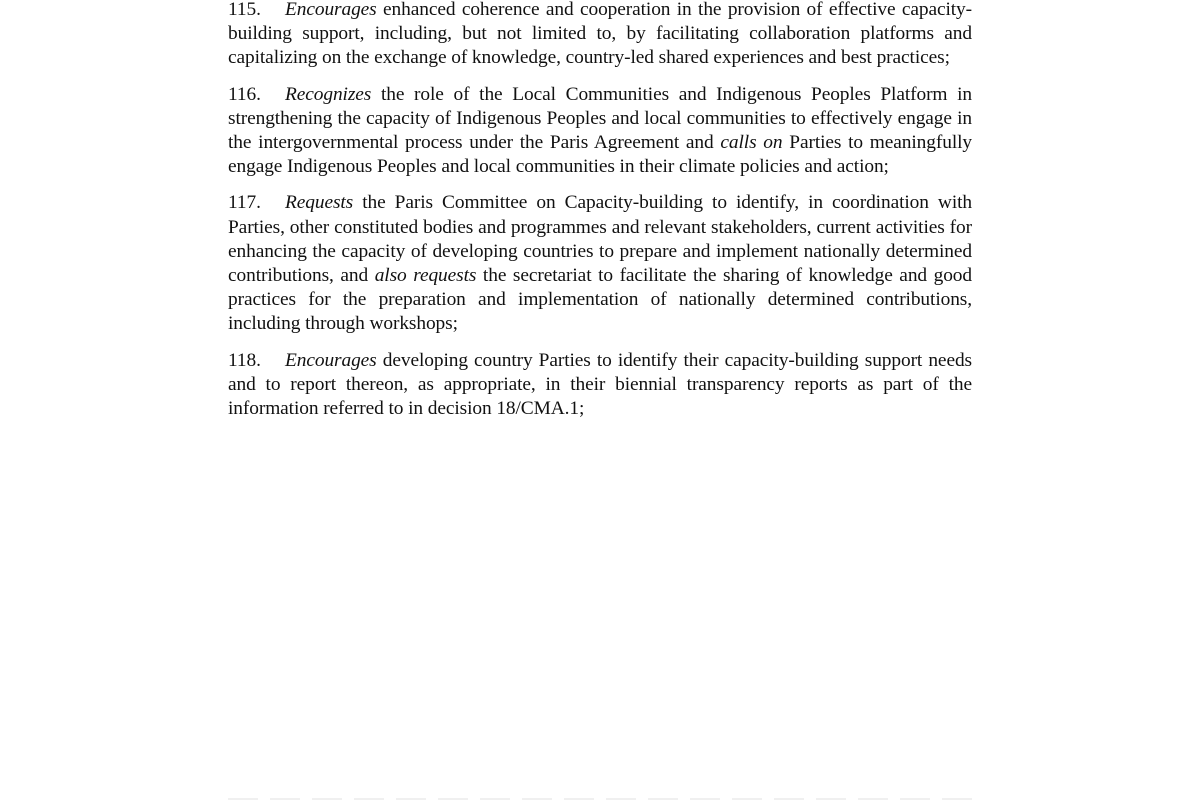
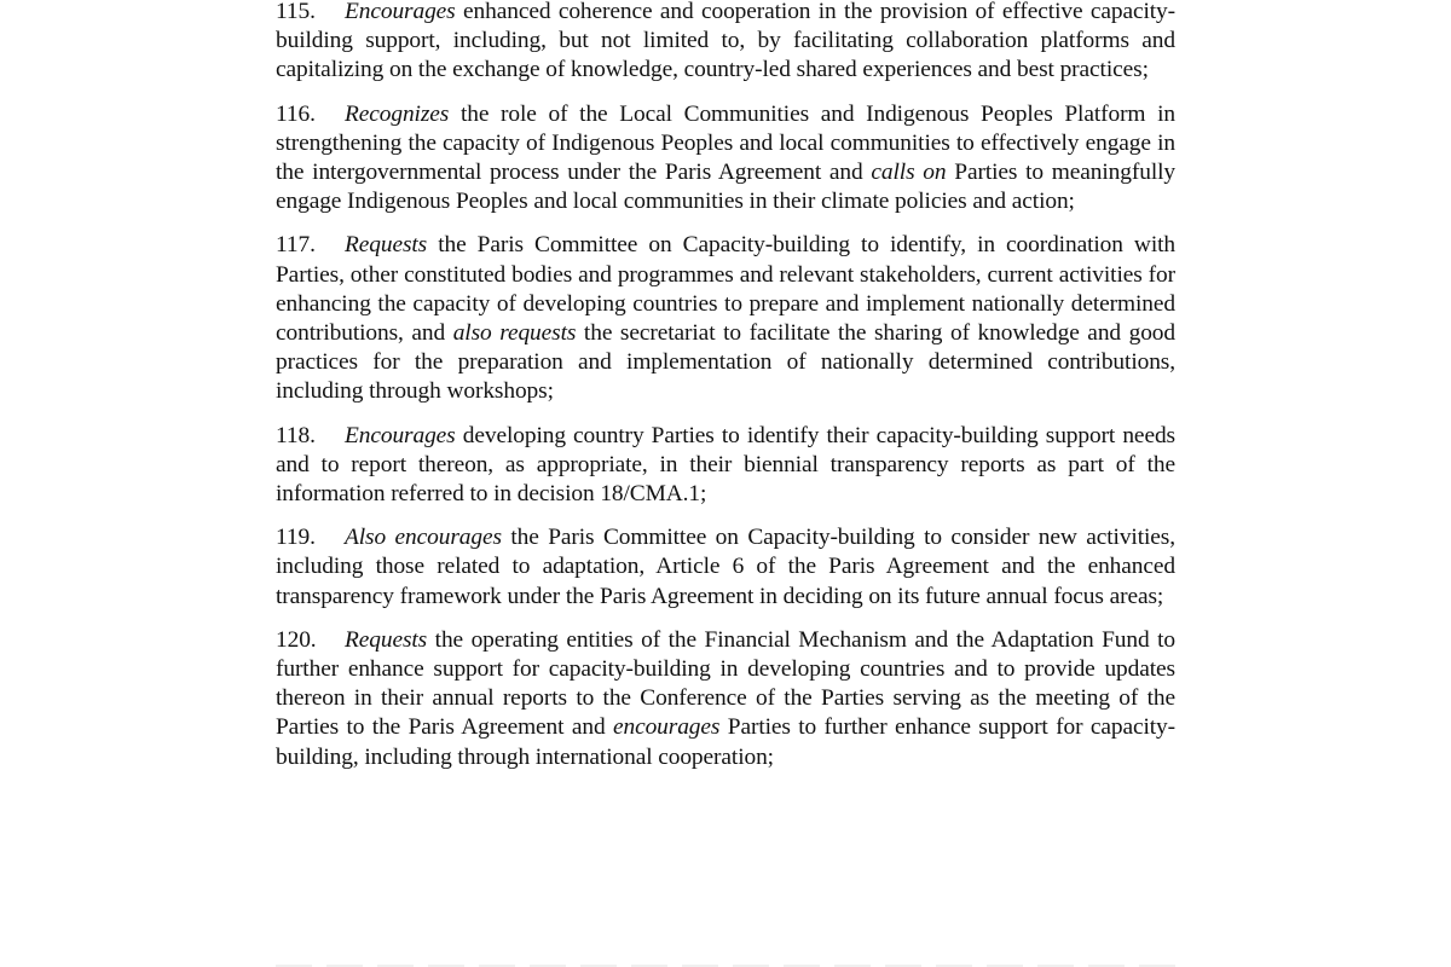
  115. Encourages enhanced coherence and cooperation in the provision of effective capacity-building support, including, but not limited to, by facilitating collaboration platforms and capitalizing on the exchange of knowledge, country-led shared experiences and best practices;
  116. Recognizes the role of the Local Communities and Indigenous Peoples Platform in strengthening the capacity of Indigenous Peoples and local communities to effectively engage in the intergovernmental process under the Paris Agreement and calls on Parties to meaningfully engage Indigenous Peoples and local communities in their climate policies and action;
  117. Requests the Paris Committee on Capacity-building to identify, in coordination with Parties, other constituted bodies and programmes and relevant stakeholders, current activities for enhancing the capacity of developing countries to prepare and implement nationally determined contributions, and also requests the secretariat to facilitate the sharing of knowledge and good practices for the preparation and implementation of nationally determined contributions, including through workshops;
  118. Encourages developing country Parties to identify their capacity-building support needs and to report thereon, as appropriate, in their biennial transparency reports as part of the information referred to in decision 18/CMA.1;
+ 119. Also encourages the Paris Committee on Capacity-building to consider new activities, including those related to adaptation, Article 6 of the Paris Agreement and the enhanced transparency framework under the Paris Agreement in deciding on its future annual focus areas;
+ 120. Requests the operating entities of the Financial Mechanism and the Adaptation Fund to further enhance support for capacity-building in developing countries and to provide updates thereon in their annual reports to the Conference of the Parties serving as the meeting of the Parties to the Paris Agreement and encourages Parties to further enhance support for capacity-building, including through international cooperation;
